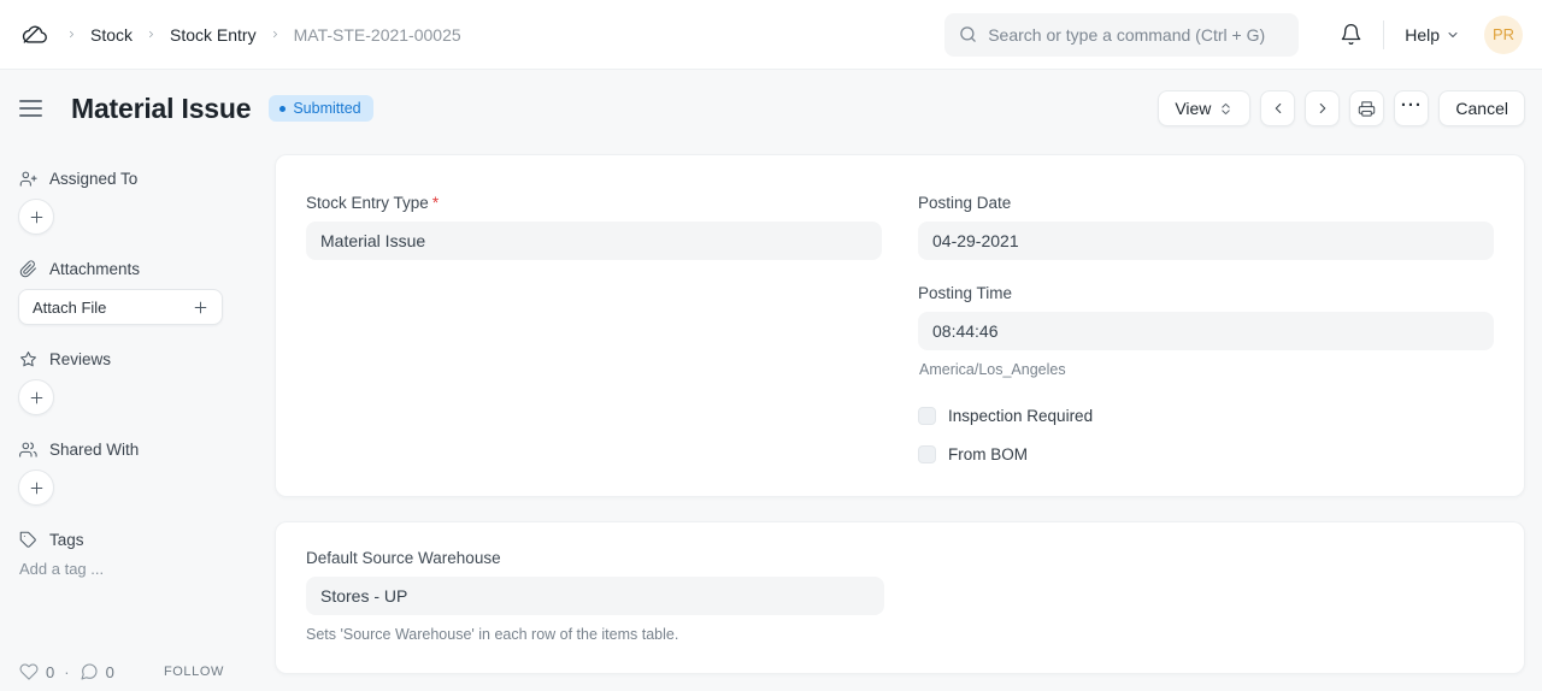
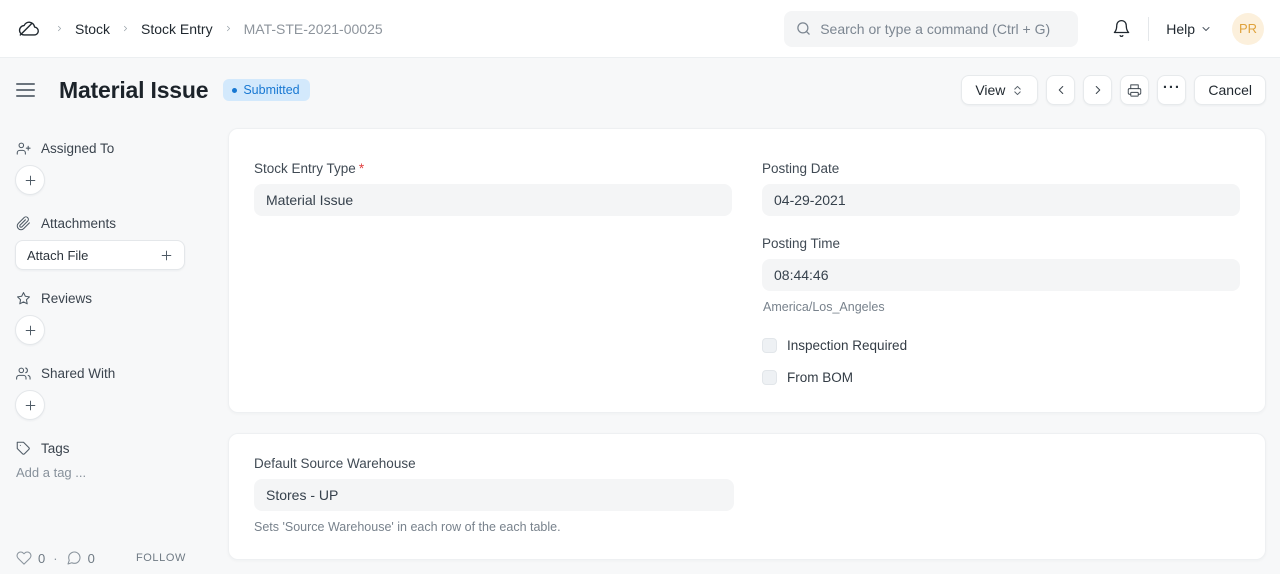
  Stock
  Stock Entry
  MAT-STE-2021-00025
  Search or type a command (Ctrl + G)
  Help
  PR
  Material Issue
  Submitted
  View
  ···
  Cancel
  Assigned To
  Attachments
  Attach File
  Reviews
  Shared With
  Tags
  Add a tag ...
  Stock Entry Type *
  Material Issue
  Posting Date
  04-29-2021
  Posting Time
  08:44:46
  America/Los_Angeles
  Inspection Required
  From BOM
  Default Source Warehouse
  Stores - UP
- Sets 'Source Warehouse' in each row of the items table.
+ Sets 'Source Warehouse' in each row of the each table.
  0
  ·
  0
  FOLLOW
